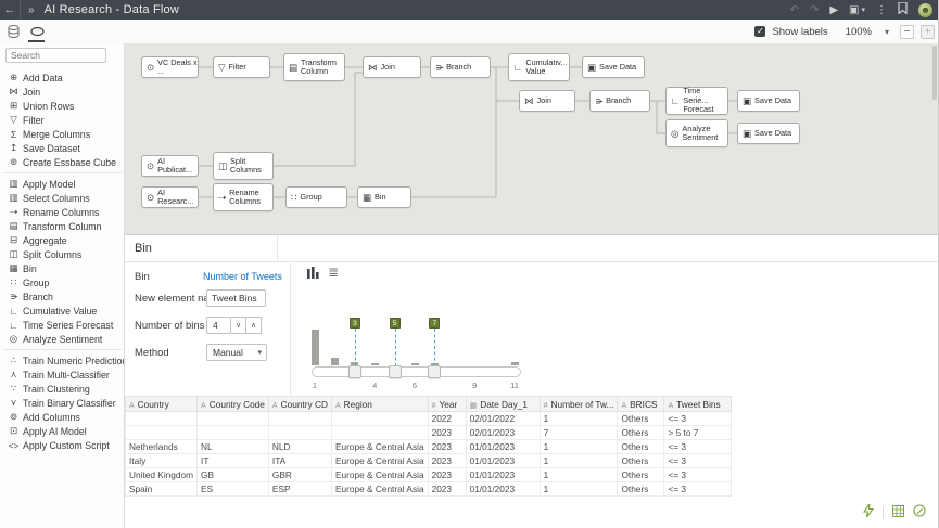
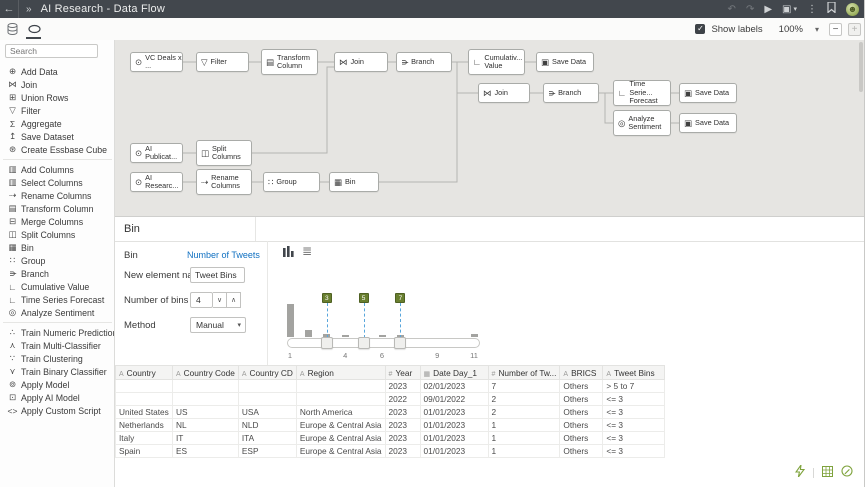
  ←
  »
  AI Research - Data Flow
  ↶
  ↷
  ▶
  ▣
  ⋮
  ☻
  ✓
  Show labels
  100%
  ▾
  −
  +
  Search
  ⊕
  Add Data
  ⋈
  Join
  ⊞
  Union Rows
  ▽
  Filter
  Σ
- Merge Columns
+ Aggregate
  ↥
  Save Dataset
  ⊛
  Create Essbase Cube
  ▥
- Apply Model
+ Add Columns
  ▥
  Select Columns
  ⇢
  Rename Columns
  ▤
  Transform Column
  ⊟
- Aggregate
+ Merge Columns
  ◫
  Split Columns
  ▦
  Bin
  ∷
  Group
  Branch
  ∟
  Cumulative Value
  ∟
  Time Series Forecast
  ◎
  Analyze Sentiment
  ∴
  Train Numeric Predictio
  ⋏
  Train Multi-Classifier
  ∵
  Train Clustering
  ⋎
  Train Binary Classifier
  ⊚
- Add Columns
+ Apply Model
  ⊡
  Apply AI Model
  <>
  Apply Custom Script
  ⊙
  VC Deals x ...
  ▽
  Filter
  ▤
  Transform
  Column
  ⋈
  Join
  Branch
  ∟
  Cumulativ...
  Value
  ▣
  Save Data
  ⋈
  Join
  Branch
  ∟
  Time Serie...
  Forecast
  ▣
  Save Data
  ◎
  Analyze
  Sentiment
  ▣
  Save Data
  ⊙
  AI Publicat...
  ◫
  Split
  Columns
  ⊙
  AI Researc...
  ⇢
  Rename
  Columns
  ∷
  Group
  ▦
  Bin
  Bin
  Bin
  Number of Tweets
  New element n
  Tweet Bins
  Number of bins
  4
  Method
  Manual
  ≣
  1
  4
  6
  9
  11
  Country	Country Code	Country CD	Region	Year	Date Day_1	Number of Tw...	BRICS	Tweet Bins
- 				2022	02/01/2022	1	Others	<= 3
  				2023	02/01/2023	7	Others	> 5 to 7
+ 				2022	09/01/2022	2	Others	<= 3
+ United States	US	USA	North America	2023	01/01/2023	2	Others	<= 3
  Netherlands	NL	NLD	Europe & Central Asia	2023	01/01/2023	1	Others	<= 3
  Italy	IT	ITA	Europe & Central Asia	2023	01/01/2023	1	Others	<= 3
- United Kingdom	GB	GBR	Europe & Central Asia	2023	01/01/2023	1	Others	<= 3
  Spain	ES	ESP	Europe & Central Asia	2023	01/01/2023	1	Others	<= 3
